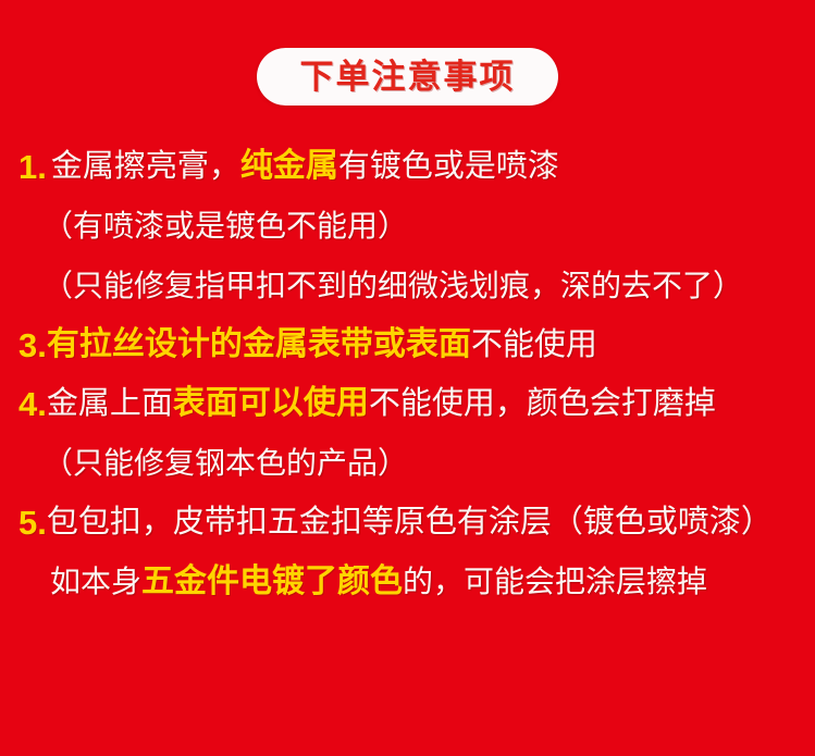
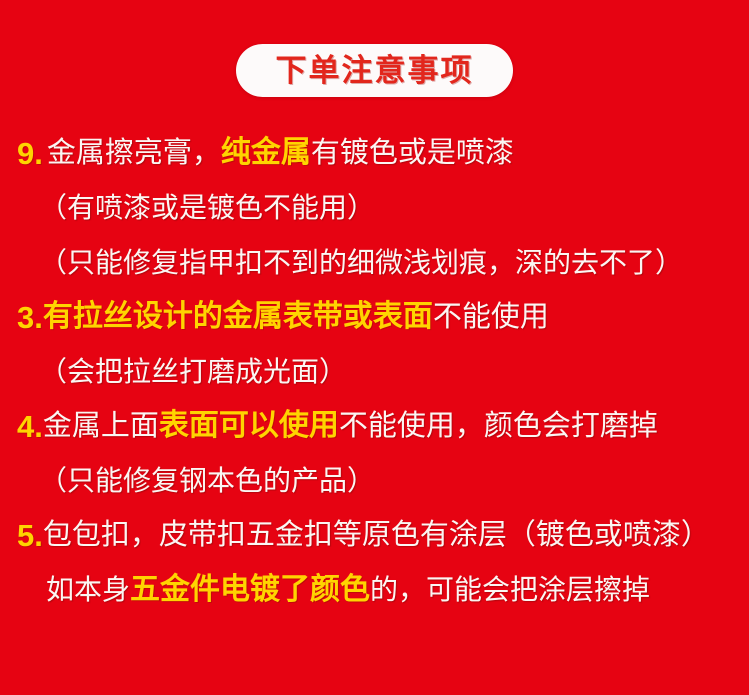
  下单注意事项
- 1.
+ 9.
  金属擦亮膏，
  纯金属
  有镀色或是喷漆
  （有喷漆或是镀色不能用）
  （只能修复指甲扣不到的细微浅划痕，深的去不了）
  3.
  有拉丝设计的金属表带或表面
  不能使用
+ （会把拉丝打磨成光面）
  4.
  金属上面
  表面可以使用
  不能使用，颜色会打磨掉
  （只能修复钢本色的产品）
  5.
  包包扣，皮带扣五金扣等原色有涂层（镀色或喷漆）
  如本身
  五金件电镀了颜色
  的，可能会把涂层擦掉
